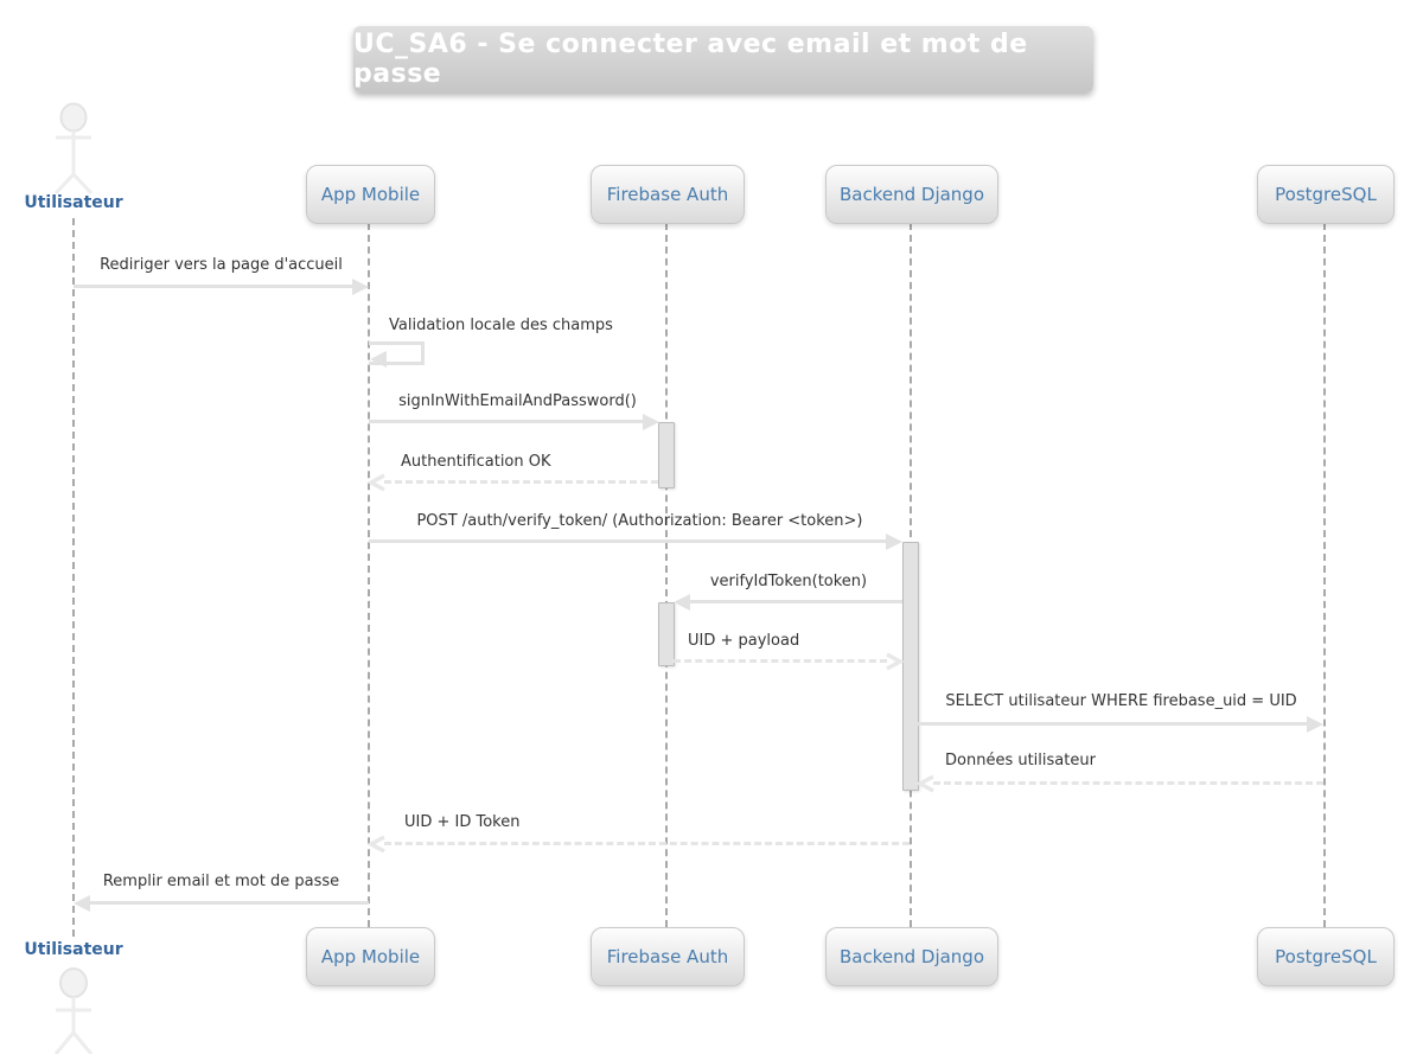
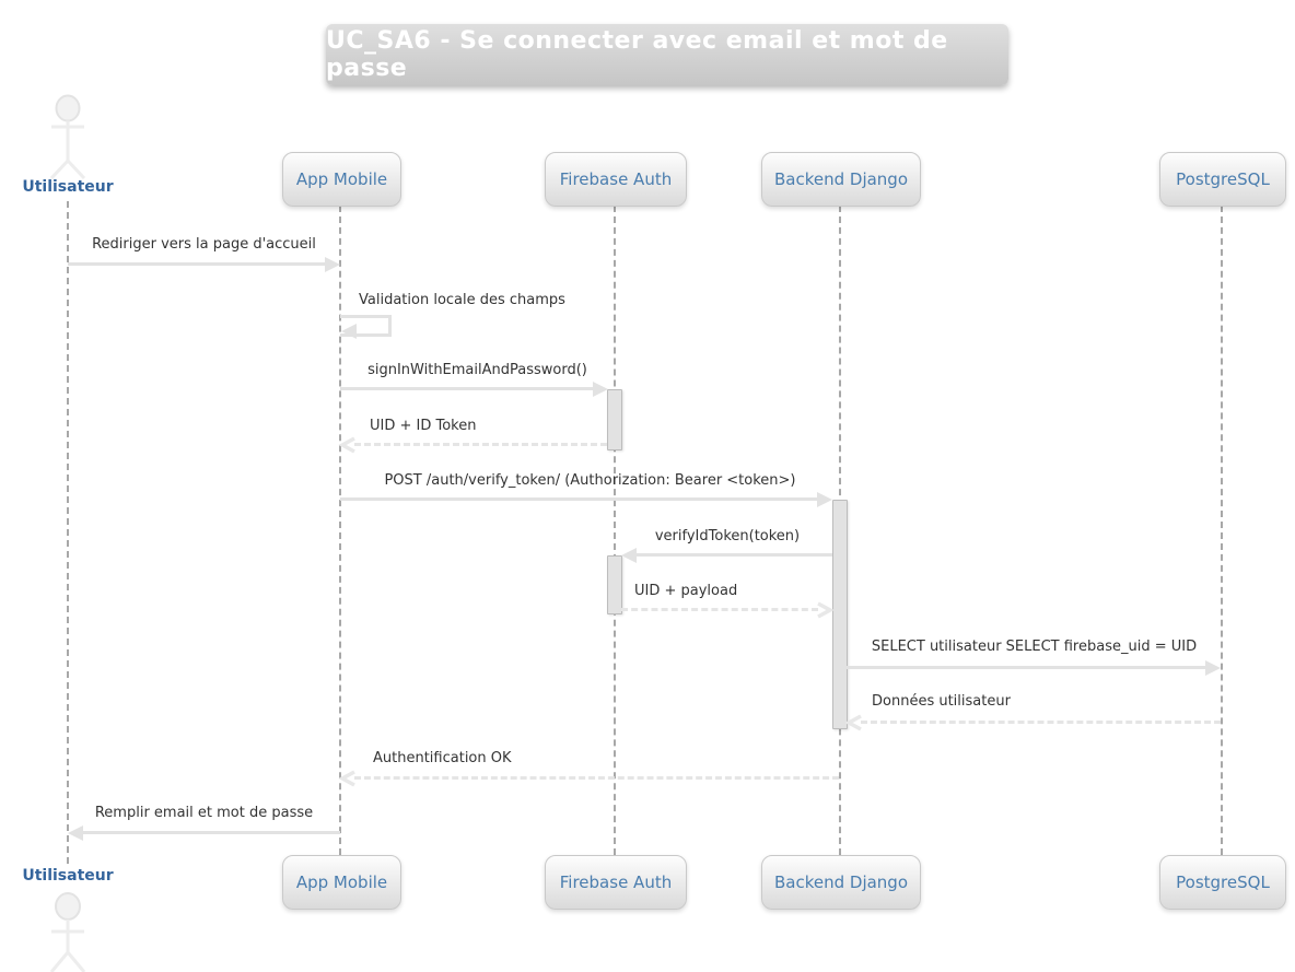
  UC_SA6 - Se connecter avec email et mot de passe
  Utilisateur
  App Mobile
  Firebase Auth
  Backend Django
  PostgreSQL
  Rediriger vers la page d'accueil
  Validation locale des champs
  signInWithEmailAndPassword()
- Authentification OK
+ UID + ID Token
  POST /auth/verify_token/ (Authorization: Bearer <token>)
  verifyIdToken(token)
  UID + payload
- SELECT utilisateur WHERE firebase_uid = UID
+ SELECT utilisateur SELECT firebase_uid = UID
  Données utilisateur
- UID + ID Token
+ Authentification OK
  Remplir email et mot de passe
  App Mobile
  Firebase Auth
  Backend Django
  PostgreSQL
  Utilisateur
